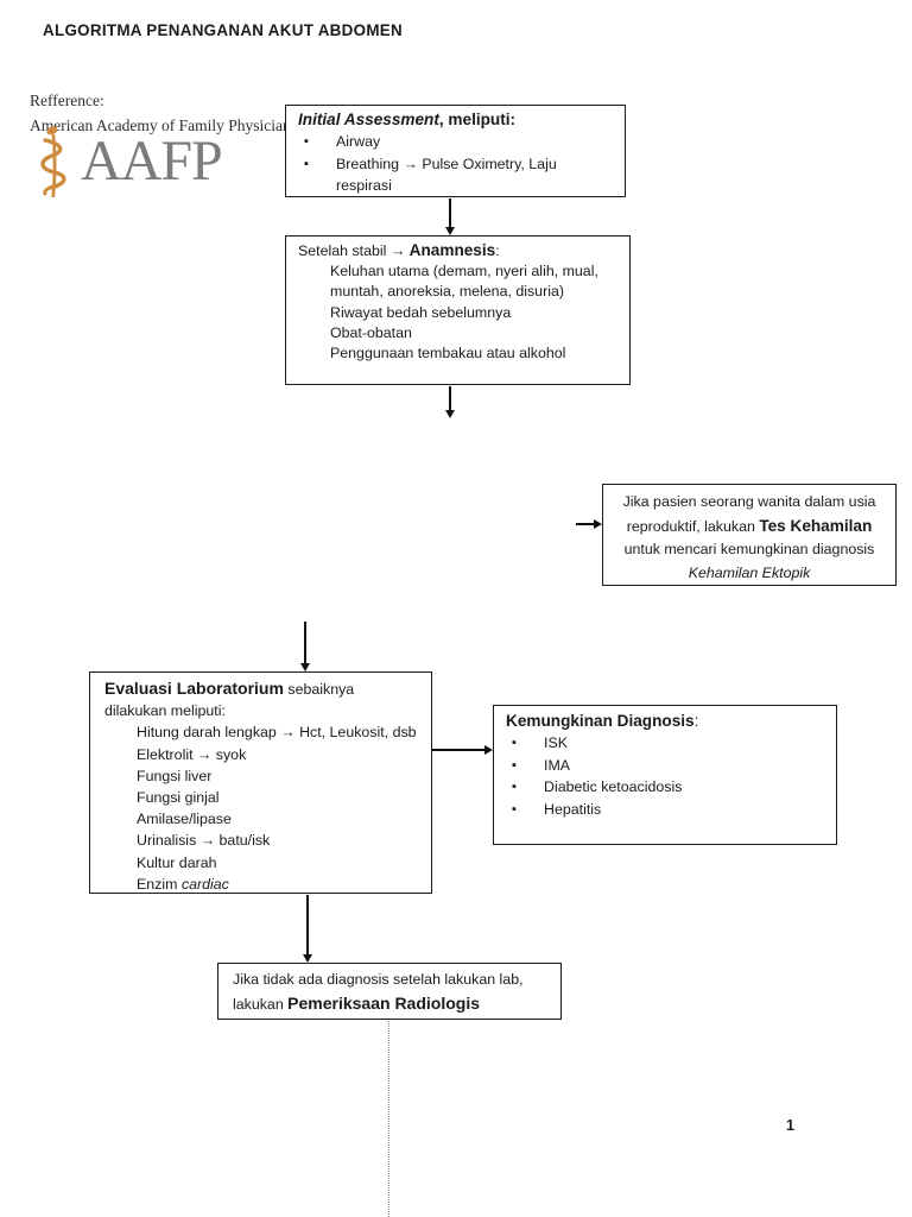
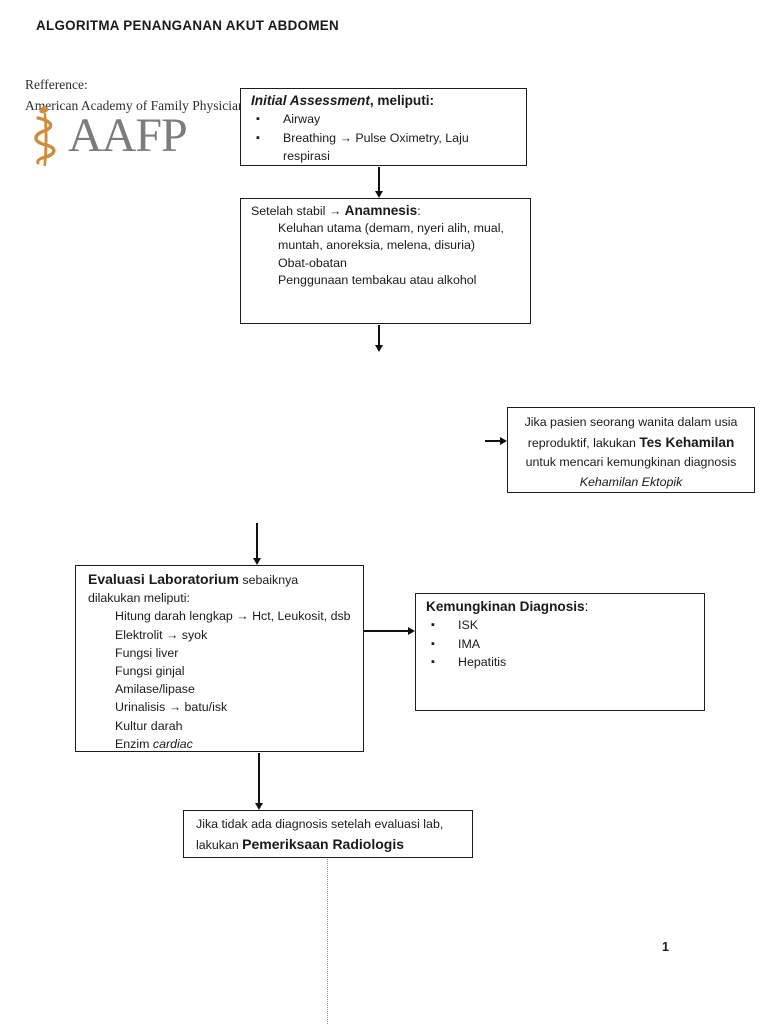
  ALGORITMA PENANGANAN AKUT ABDOMEN
  Refference:
  American Academy of Family Physicia
  AAFP
  Initial Assessment, meliputi:
  Airway
  Breathing → Pulse Oximetry, Laju respirasi
  Setelah stabil → Anamnesis:
  Keluhan utama (demam, nyeri alih, mual, muntah, anoreksia, melena, disuria)
- Riwayat bedah sebelumnya
  Obat-obatan
  Penggunaan tembakau atau alkohol
  Jika pasien seorang wanita dalam usia reproduktif, lakukan Tes Kehamilan untuk mencari kemungkinan diagnosis Kehamilan Ektopik
  Evaluasi Laboratorium sebaiknya dilakukan meliputi:
  Hitung darah lengkap → Hct, Leukosit, dsb
  Elektrolit → syok
  Fungsi liver
  Fungsi ginjal
  Amilase/lipase
  Urinalisis → batu/isk
  Kultur darah
  Enzim cardiac
  Kemungkinan Diagnosis:
  ISK
  IMA
- Diabetic ketoacidosis
  Hepatitis
- Jika tidak ada diagnosis setelah lakukan lab,
+ Jika tidak ada diagnosis setelah evaluasi lab,
  lakukan Pemeriksaan Radiologis
  1
